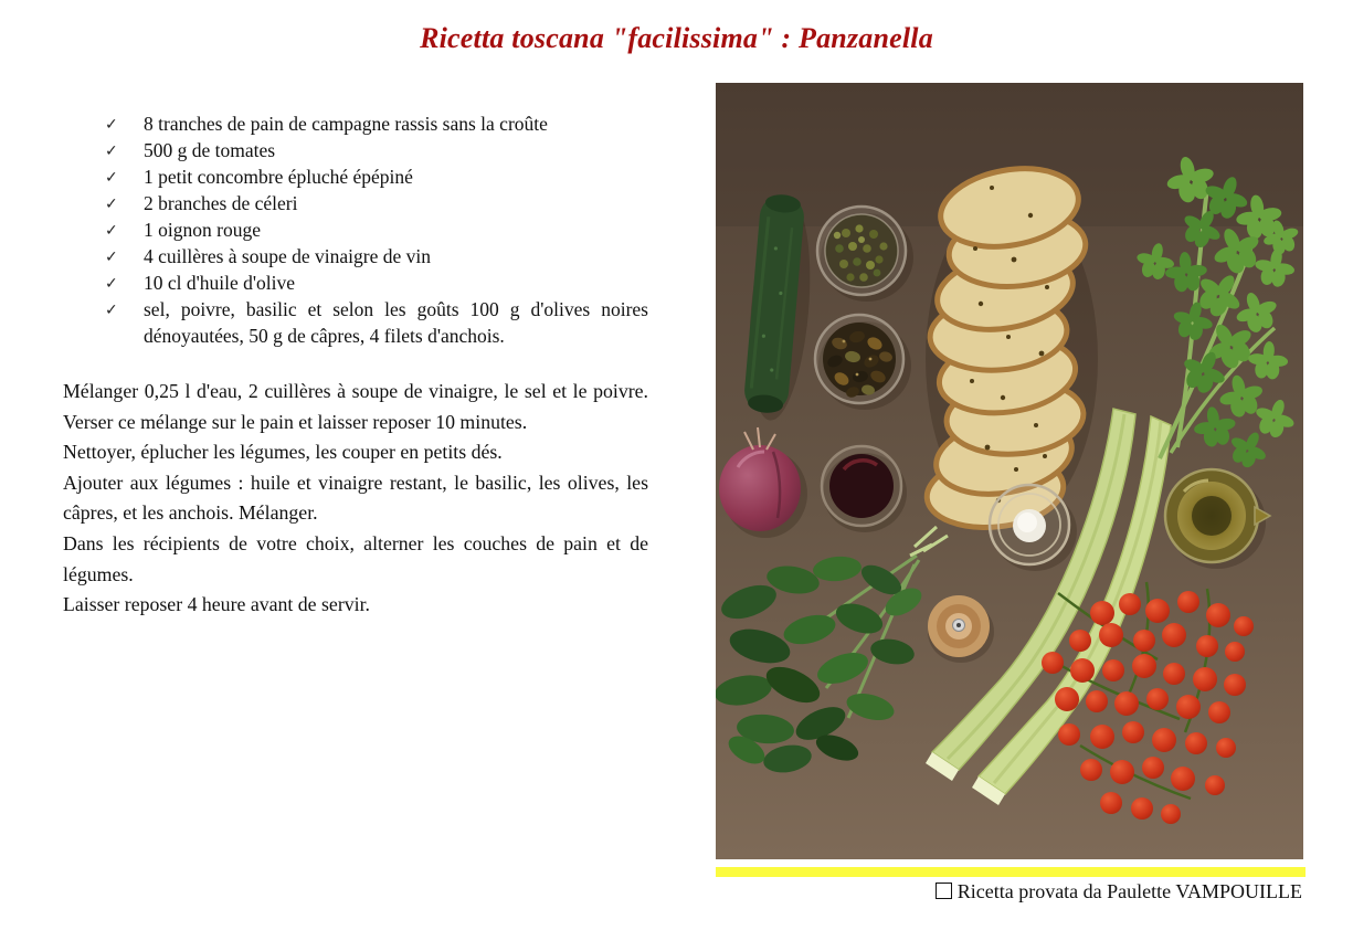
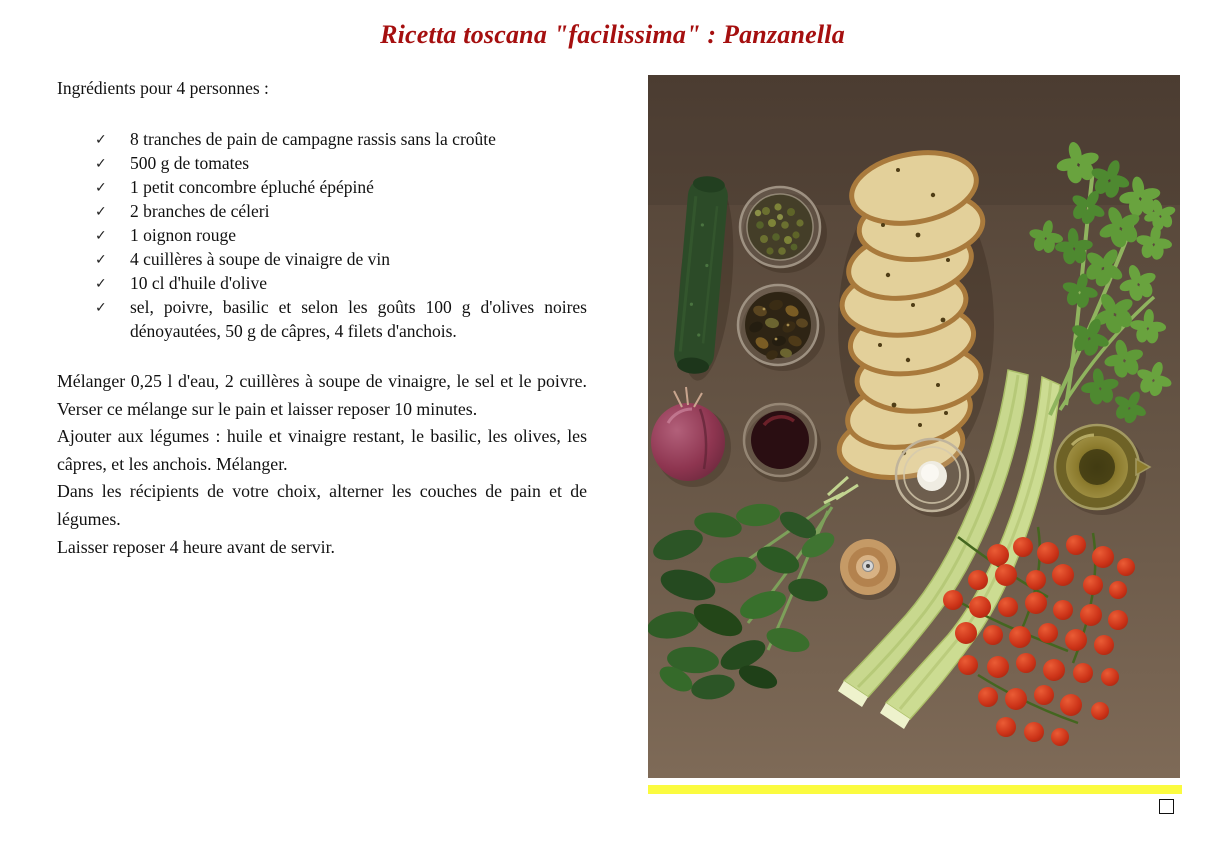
  Ricetta toscana "facilissima" : Panzanella
+ Ingrédients pour 4 personnes :
  ✓
  8 tranches de pain de campagne rassis sans la croûte
  ✓
  500 g de tomates
  ✓
  1 petit concombre épluché épépiné
  ✓
  2 branches de céleri
  ✓
  1 oignon rouge
  ✓
  4 cuillères à soupe de vinaigre de vin
  ✓
  10 cl d'huile d'olive
  ✓
  sel, poivre, basilic et selon les goûts 100 g d'olives noires dénoyautées, 50 g de câpres, 4 filets d'anchois.
  Mélanger 0,25 l d'eau, 2 cuillères à soupe de vinaigre, le sel et le poivre. Verser ce mélange sur le pain et laisser reposer 10 minutes.
- Nettoyer, éplucher les légumes, les couper en petits dés.
  Ajouter aux légumes : huile et vinaigre restant, le basilic, les olives, les câpres, et les anchois. Mélanger.
  Dans les récipients de votre choix, alterner les couches de pain et de légumes.
  Laisser reposer 4 heure avant de servir.
- Ricetta provata da Paulette VAMPOUILLE
